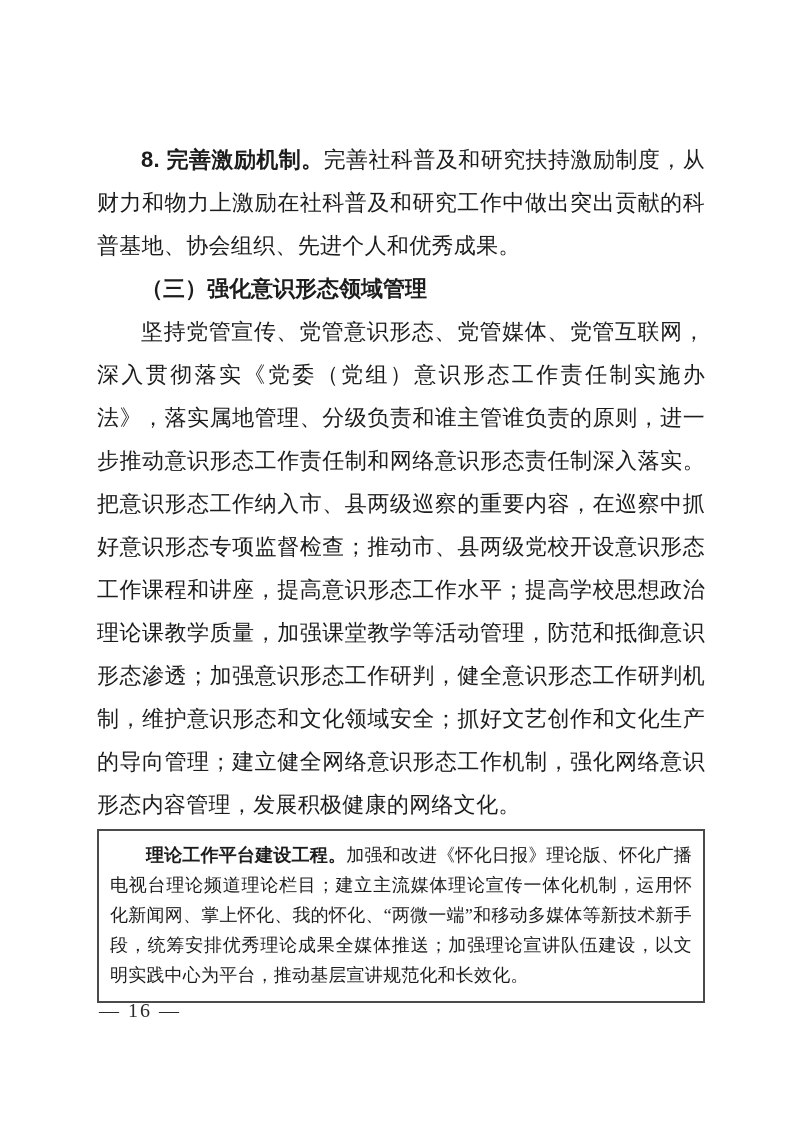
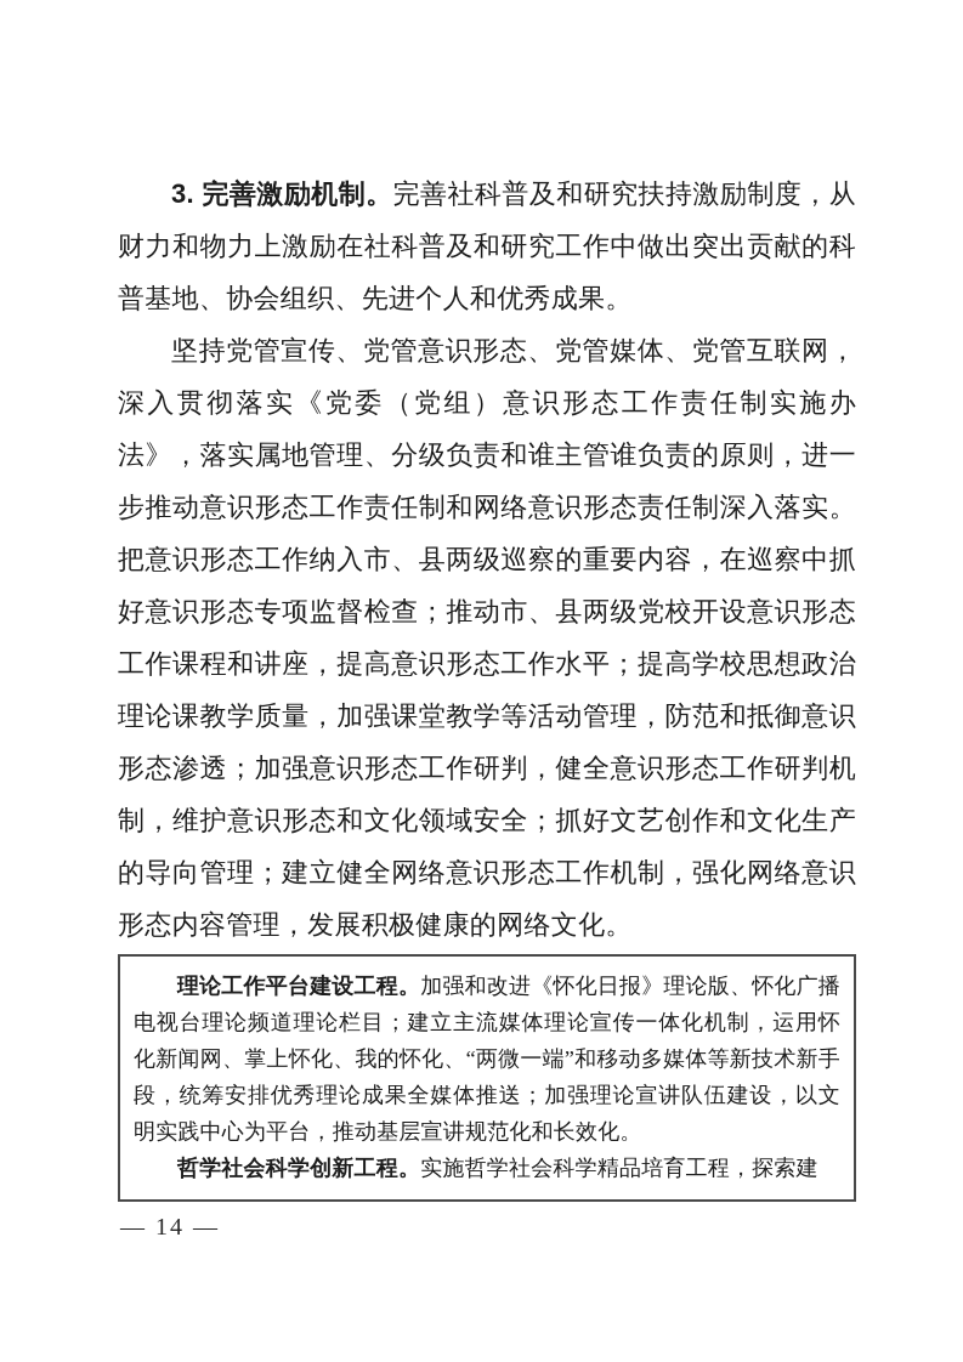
- 8. 完善激励机制。完善社科普及和研究扶持激励制度，从财力和物力上激励在社科普及和研究工作中做出突出贡献的科普基地、协会组织、先进个人和优秀成果。
+ 3. 完善激励机制。完善社科普及和研究扶持激励制度，从财力和物力上激励在社科普及和研究工作中做出突出贡献的科普基地、协会组织、先进个人和优秀成果。
- （三）强化意识形态领域管理
  坚持党管宣传、党管意识形态、党管媒体、党管互联网，深入贯彻落实《党委（党组）意识形态工作责任制实施办法》，落实属地管理、分级负责和谁主管谁负责的原则，进一步推动意识形态工作责任制和网络意识形态责任制深入落实。把意识形态工作纳入市、县两级巡察的重要内容，在巡察中抓好意识形态专项监督检查；推动市、县两级党校开设意识形态工作课程和讲座，提高意识形态工作水平；提高学校思想政治理论课教学质量，加强课堂教学等活动管理，防范和抵御意识形态渗透；加强意识形态工作研判，健全意识形态工作研判机制，维护意识形态和文化领域安全；抓好文艺创作和文化生产的导向管理；建立健全网络意识形态工作机制，强化网络意识形态内容管理，发展积极健康的网络文化。
  理论工作平台建设工程。加强和改进《怀化日报》理论版、怀化广播电视台理论频道理论栏目；建立主流媒体理论宣传一体化机制，运用怀化新闻网、掌上怀化、我的怀化、“两微一端”和移动多媒体等新技术新手段，统筹安排优秀理论成果全媒体推送；加强理论宣讲队伍建设，以文明实践中心为平台，推动基层宣讲规范化和长效化。
+ 哲学社会科学创新工程。实施哲学社会科学精品培育工程，探索建
- — 16 —
+ — 14 —
